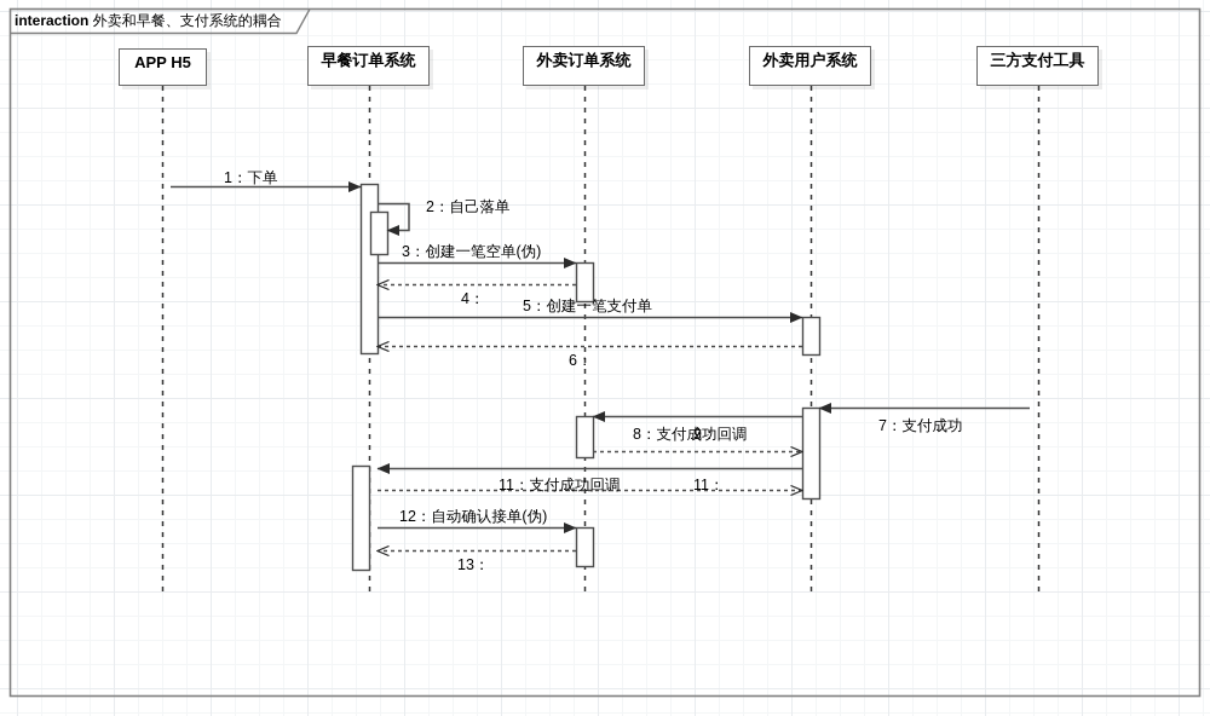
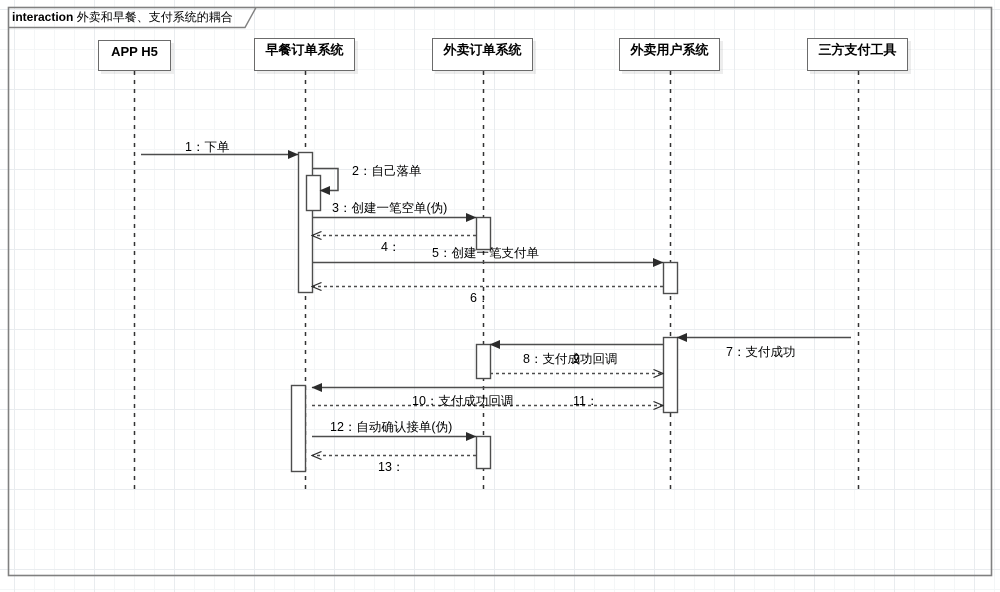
  interaction 外卖和早餐、支付系统的耦合
  APP H5
  早餐订单系统
  外卖订单系统
  外卖用户系统
  三方支付工具
  1：下单
  2：自己落单
  3：创建一笔空单(伪)
  4：
  5：创建一笔支付单
  6：
  7：支付成功
  8：支付成功回调
  9：
- 11：支付成功回调
+ 10：支付成功回调
  11：
  12：自动确认接单(伪)
  13：
